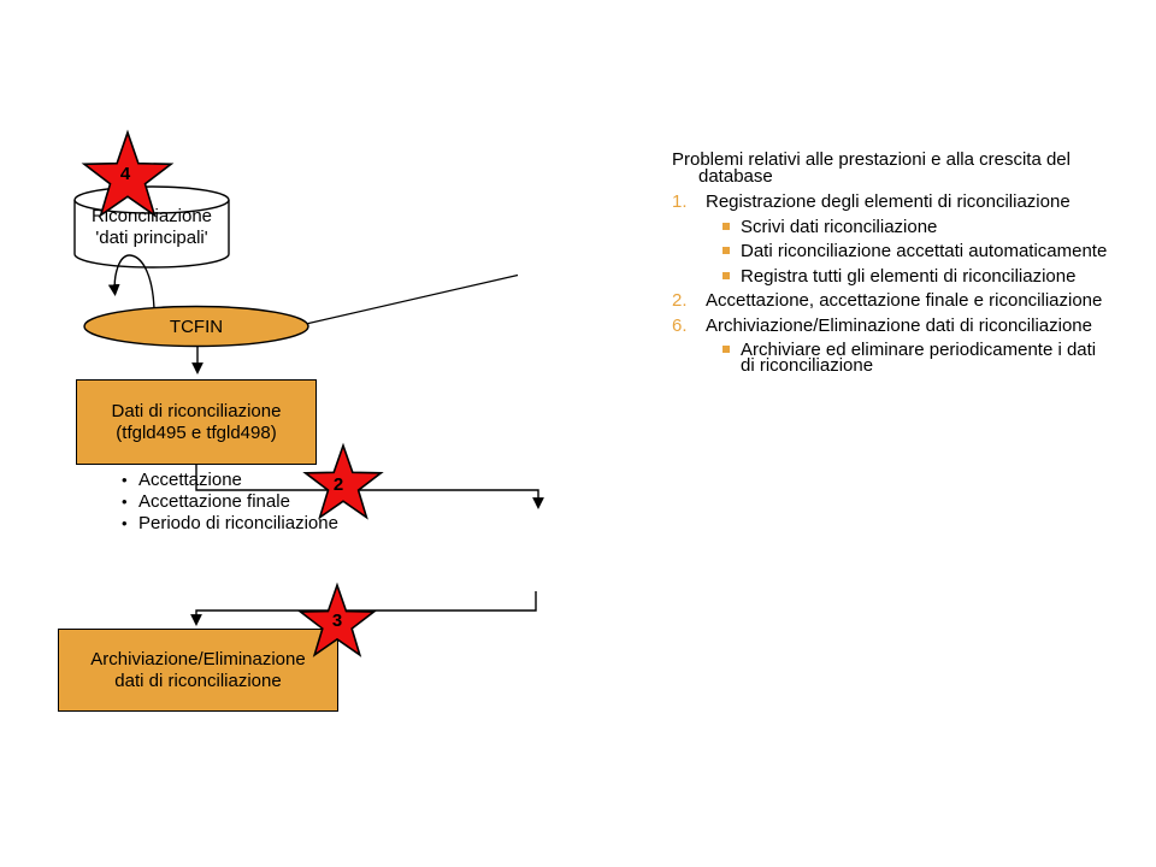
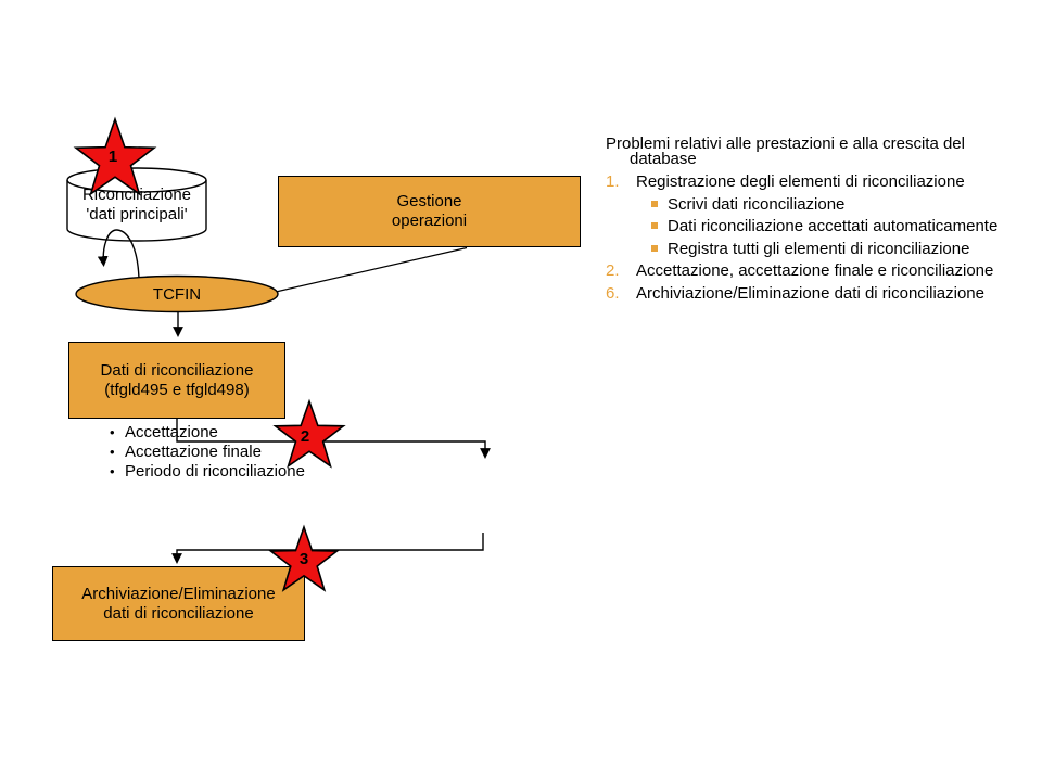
+ Gestione
+ operazioni
  Dati di riconciliazione
  (tfgld495 e tfgld498)
  Archiviazione/Eliminazione
  dati di riconciliazione
  Riconciliazione
  'dati principali'
  TCFIN
  •
  Accettazione
  •
  Accettazione finale
  •
  Periodo di riconciliazione
  Problemi relativi alle prestazioni e alla crescita del
  database
  1.
  Registrazione degli elementi di riconciliazione
  Scrivi dati riconciliazione
  Dati riconciliazione accettati automaticamente
  Registra tutti gli elementi di riconciliazione
  2.
  Accettazione, accettazione finale e riconciliazione
  6.
  Archiviazione/Eliminazione dati di riconciliazione
- Archiviare ed eliminare periodicamente i dati
- di riconciliazione
- 4
+ 1
  2
  3
